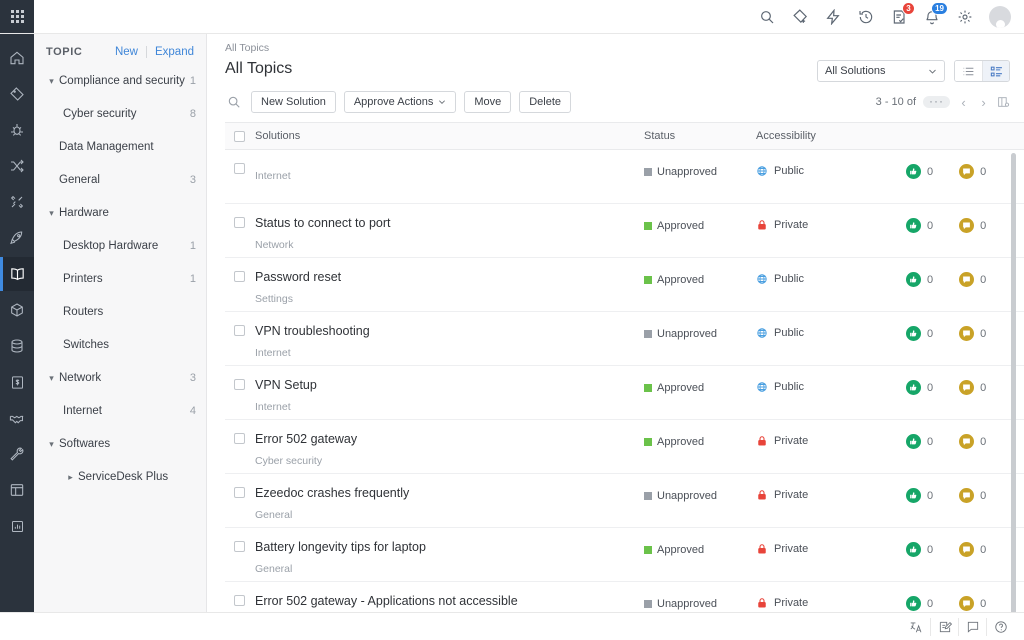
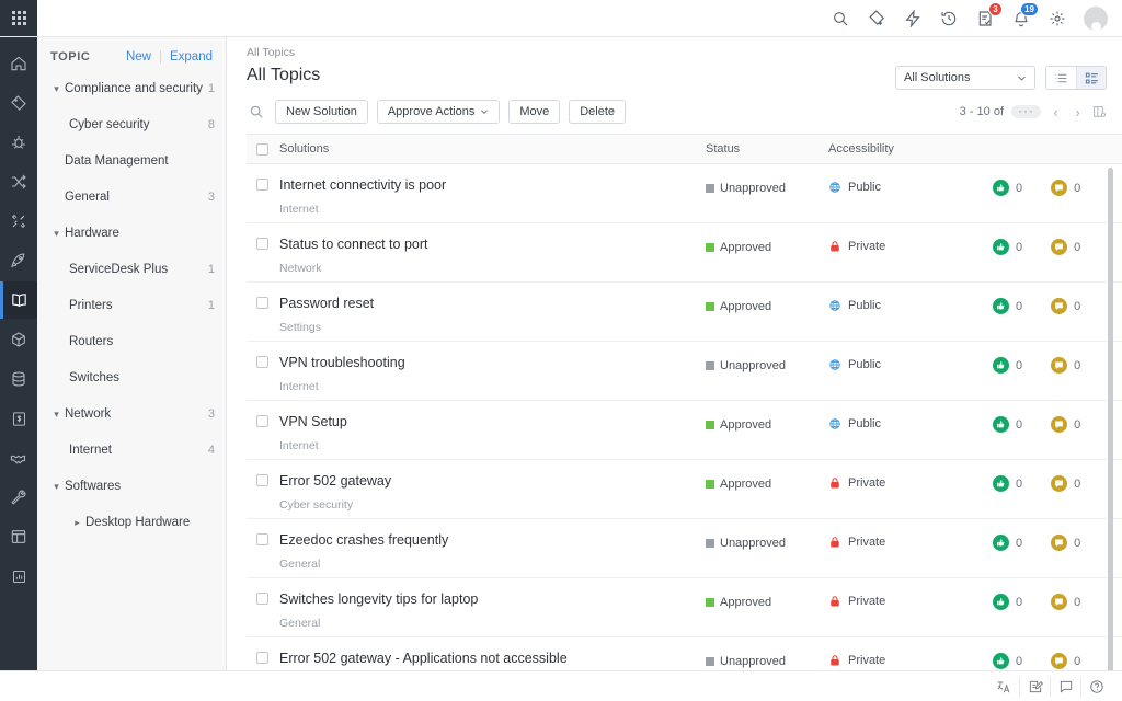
  3
  19
  TOPIC
  New
  Expand
  ▾
  Compliance and security
  1
  Cyber security
  8
  Data Management
  General
  3
  ▾
  Hardware
- Desktop Hardware
+ ServiceDesk Plus
  1
  Printers
  1
  Routers
  Switches
  ▾
  Network
  3
  Internet
  4
  ▾
  Softwares
  ▸
- ServiceDesk Plus
+ Desktop Hardware
  All Topics
  All Topics
  All Solutions
  New Solution
  Approve Actions
  Move
  Delete
  3 - 10 of
  ···
  ‹
  ›
  Solutions
  Status
  Accessibility
+ Internet connectivity is poor
  Internet
  Unapproved
  Public
  0
  0
  Status to connect to port
  Network
  Approved
  Private
  0
  0
  Password reset
  Settings
  Approved
  Public
  0
  0
  VPN troubleshooting
  Internet
  Unapproved
  Public
  0
  0
  VPN Setup
  Internet
  Approved
  Public
  0
  0
  Error 502 gateway
  Cyber security
  Approved
  Private
  0
  0
  Ezeedoc crashes frequently
  General
  Unapproved
  Private
  0
  0
- Battery longevity tips for laptop
+ Switches longevity tips for laptop
  General
  Approved
  Private
  0
  0
  Error 502 gateway - Applications not accessible
  Unapproved
  Private
  0
  0
